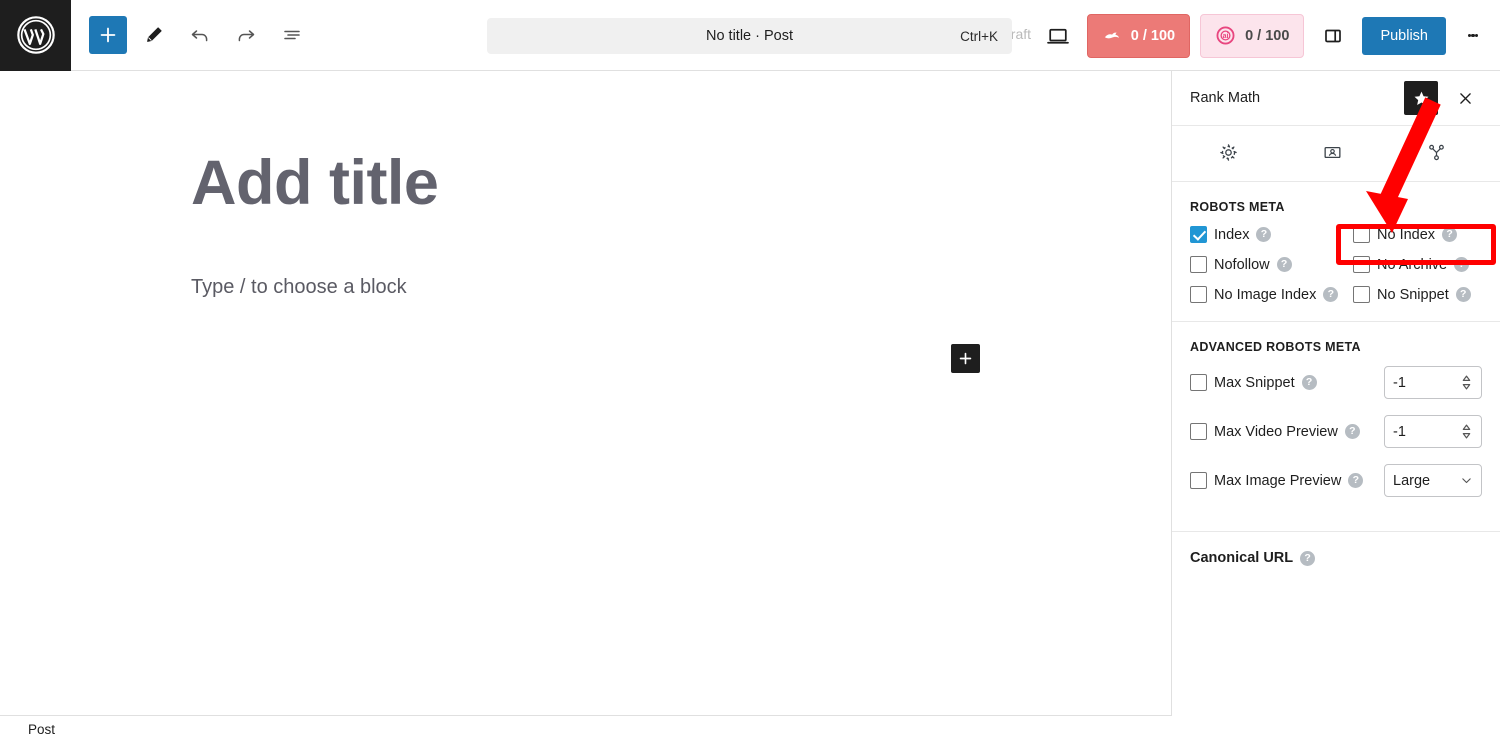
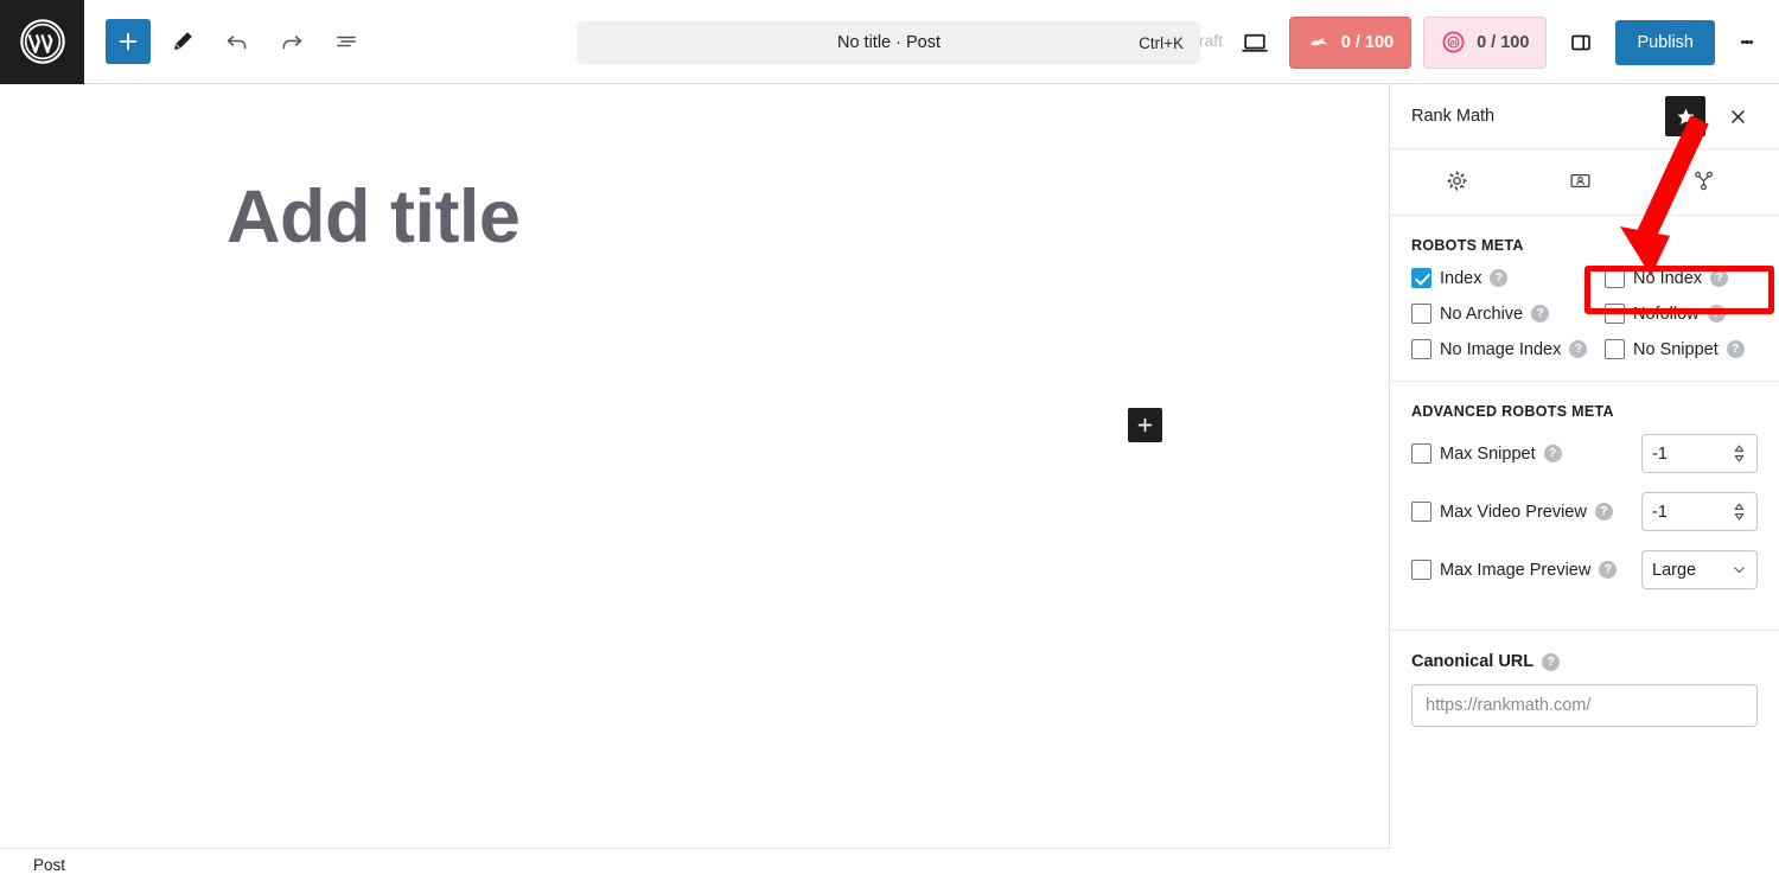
  No title · Post
  Ctrl+K
  raft
  0 / 100
  0 / 100
  Publish
  Add title
- Type / to choose a block
  Post
  Rank Math
  ROBOTS META
  Index
  ?
  No Index
  ?
- Nofollow
+ No Archive
  ?
- No Archive
+ Nofollow
  ?
  No Image Index
  ?
  No Snippet
  ?
  ADVANCED ROBOTS META
  Max Snippet
  ?
  -1
  Max Video Preview
  ?
  -1
  Max Image Preview
  ?
  Large
  Canonical URL
  ?
+ https://rankmath.com/
